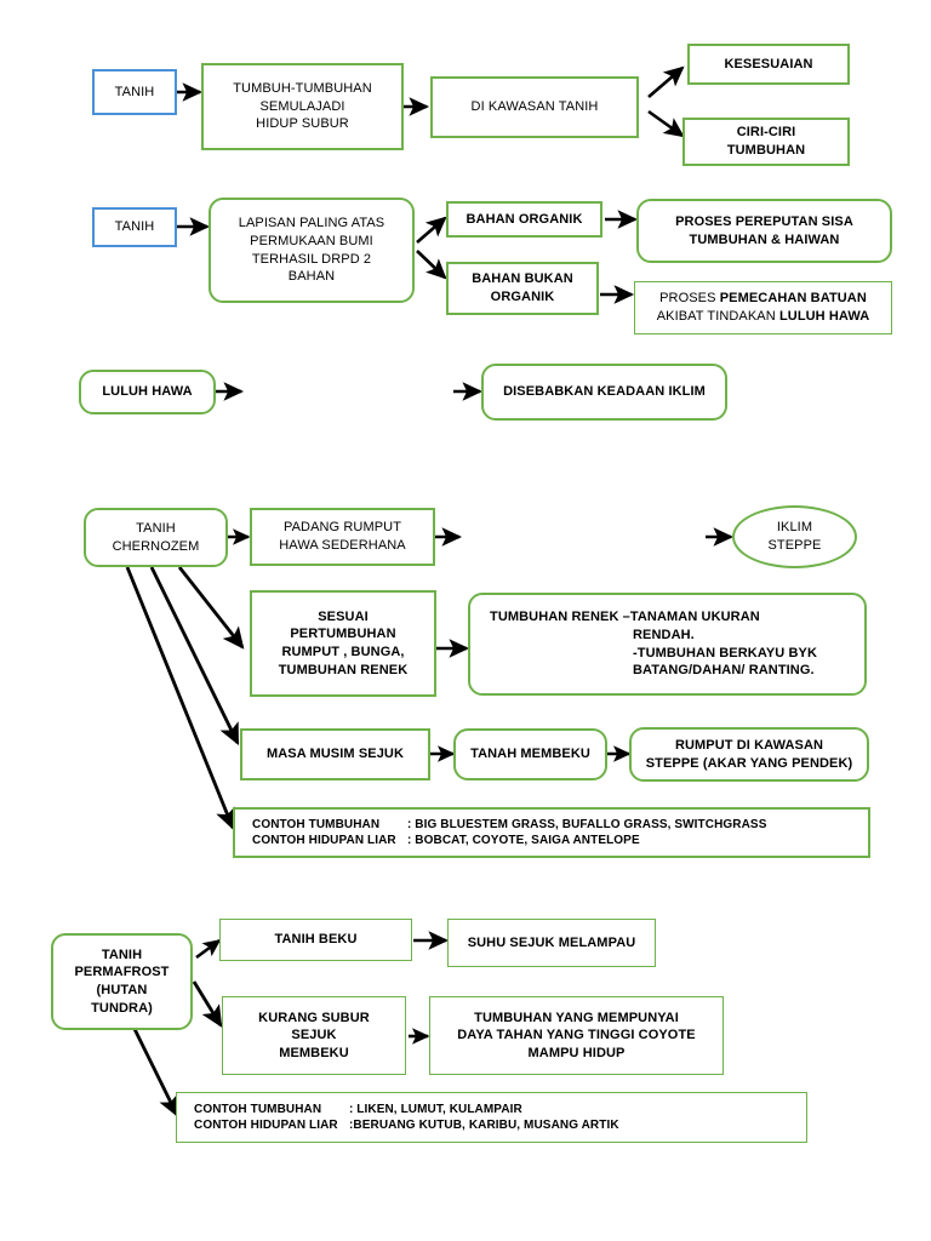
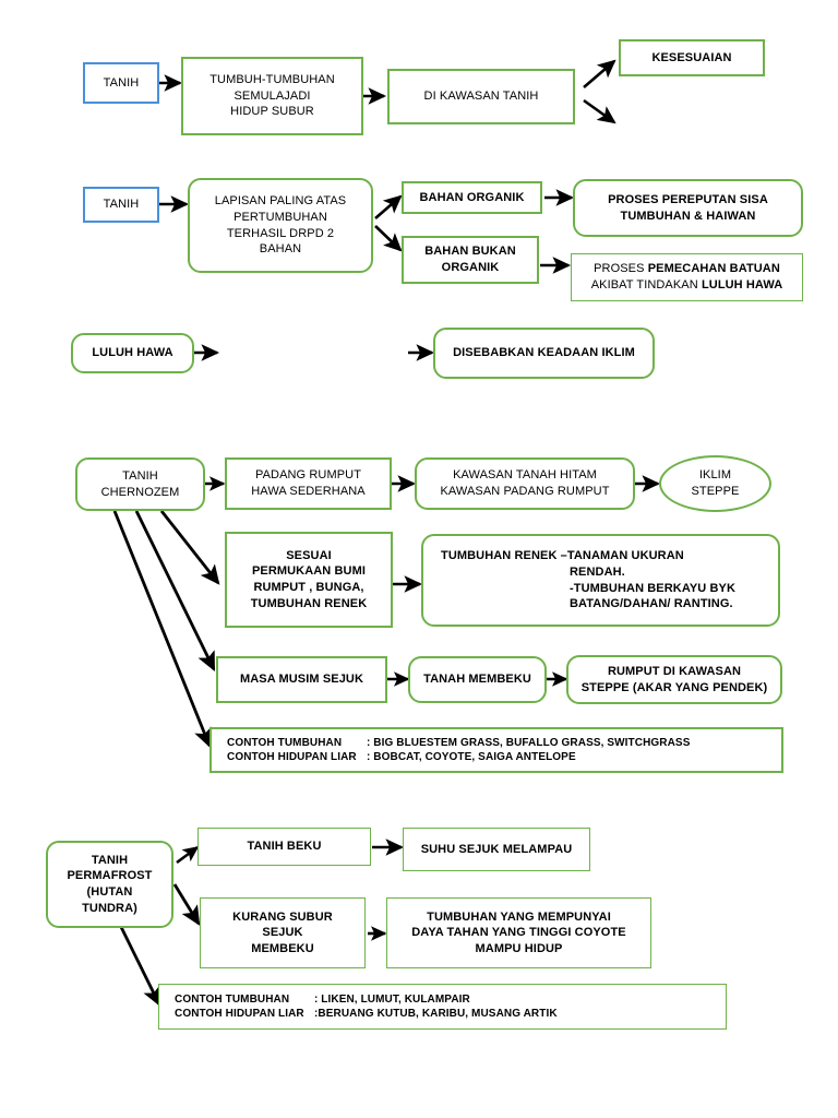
  TANIH
  TUMBUH-TUMBUHAN
  SEMULAJADI
  HIDUP SUBUR
  DI KAWASAN TANIH
  KESESUAIAN
- CIRI-CIRI
- TUMBUHAN
  TANIH
  LAPISAN PALING ATAS
- PERMUKAAN BUMI
+ PERTUMBUHAN
  TERHASIL DRPD 2
  BAHAN
  BAHAN ORGANIK
  BAHAN BUKAN
  ORGANIK
  PROSES PEREPUTAN SISA
  TUMBUHAN & HAIWAN
  PROSES PEMECAHAN BATUAN
  AKIBAT TINDAKAN LULUH HAWA
  LULUH HAWA
  DISEBABKAN KEADAAN IKLIM
  TANIH
  CHERNOZEM
  PADANG RUMPUT
  HAWA SEDERHANA
+ KAWASAN TANAH HITAM
+ KAWASAN PADANG RUMPUT
  IKLIM
  STEPPE
  SESUAI
- PERTUMBUHAN
+ PERMUKAAN BUMI
  RUMPUT , BUNGA,
  TUMBUHAN RENEK
  TUMBUHAN RENEK –TANAMAN UKURAN
  RENDAH.
  -TUMBUHAN BERKAYU BYK
  BATANG/DAHAN/ RANTING.
  MASA MUSIM SEJUK
  TANAH MEMBEKU
  RUMPUT DI KAWASAN
  STEPPE (AKAR YANG PENDEK)
  CONTOH TUMBUHAN
  : BIG BLUESTEM GRASS, BUFALLO GRASS, SWITCHGRASS
  CONTOH HIDUPAN LIAR
  : BOBCAT, COYOTE, SAIGA ANTELOPE
  TANIH
  PERMAFROST
  (HUTAN
  TUNDRA)
  TANIH BEKU
  SUHU SEJUK MELAMPAU
  KURANG SUBUR
  SEJUK
  MEMBEKU
  TUMBUHAN YANG MEMPUNYAI
  DAYA TAHAN YANG TINGGI COYOTE
  MAMPU HIDUP
  CONTOH TUMBUHAN
  : LIKEN, LUMUT, KULAMPAIR
  CONTOH HIDUPAN LIAR
  :BERUANG KUTUB, KARIBU, MUSANG ARTIK
